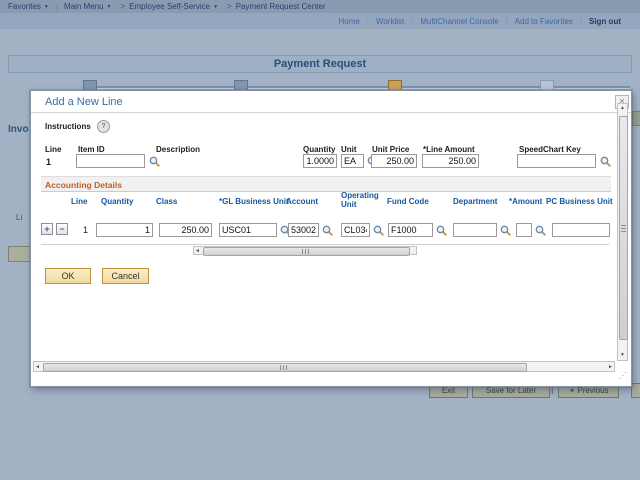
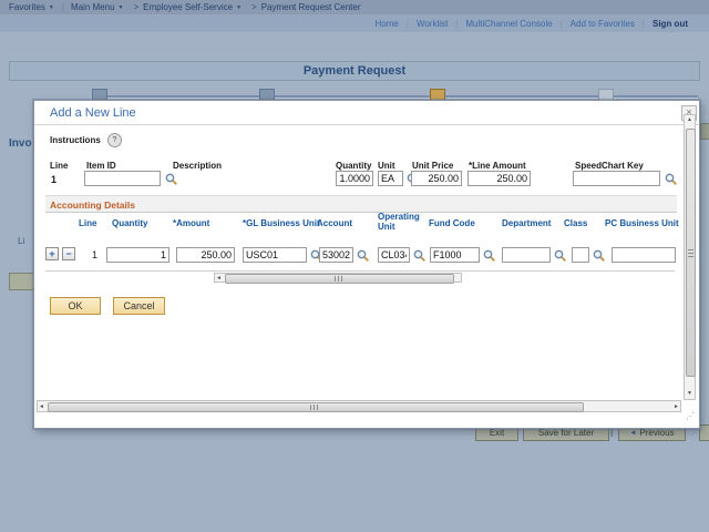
  Favorites
  Main Menu
  >
  Employee Self-Service
  >
  Payment Request Center
  Home
  Worklist
  MultiChannel Console
  Add to Favorites
  Sign out
  Payment Request
  Invo
  Li
  Exit
  Save for Later
  |
  Previous
  Add a New Line
  ×
  Instructions
  Line
  Item ID
  Description
  Quantity
  Unit
  Unit Price
  *Line Amount
  SpeedChart Key
  1
  1.0000
  EA
  250.00
  250.00
  Accounting Details
  Line
  Quantity
- Class
+ *Amount
  *GL Business Unit
  Account
  Operating Unit
  Fund Code
  Department
- *Amount
+ Class
  PC Business Unit
  +
  −
  1
  1
  250.00
  USC01
  53002
  CL03
  F1000
  OK
  Cancel
  ⋰
